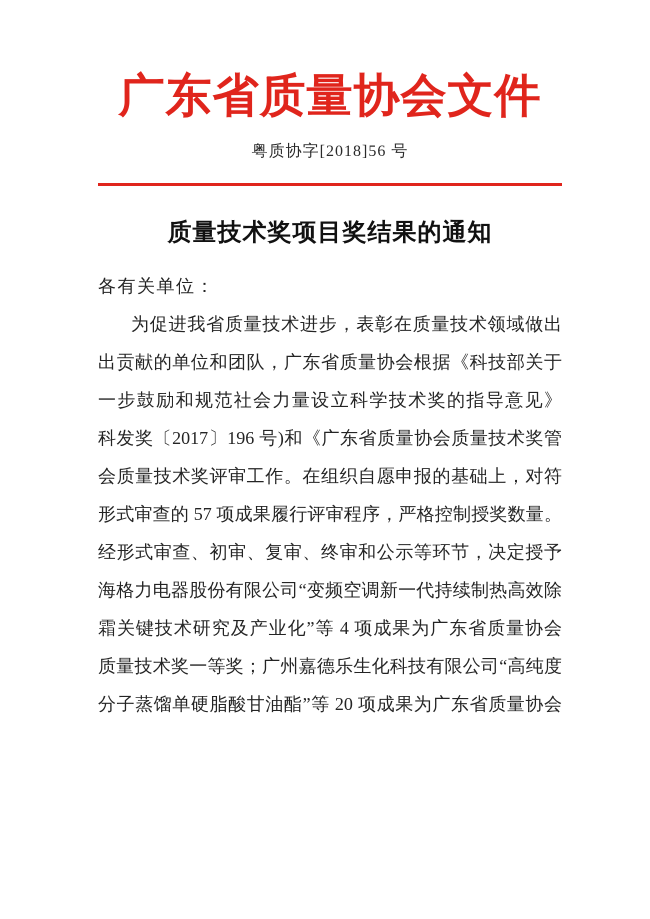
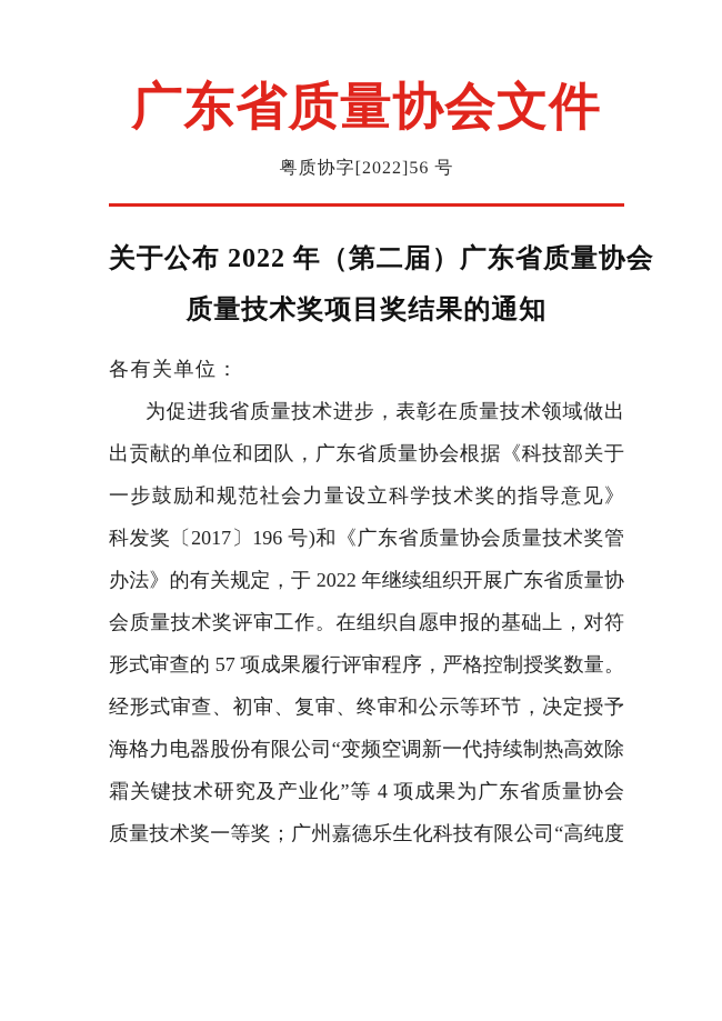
  广东省质量协会文件
- 粤质协字[2018]56 号
+ 粤质协字[2022]56 号
+ 关于公布 2022 年（第二届）广东省质量协会
  质量技术奖项目奖结果的通知
  各有关单位：
  为促进我省质量技术进步，表彰在质量技术领域做出
  出贡献的单位和团队，广东省质量协会根据《科技部关于
  一步鼓励和规范社会力量设立科学技术奖的指导意见》
  科发奖〔2017〕196 号)和《广东省质量协会质量技术奖管
+ 办法》的有关规定，于 2022 年继续组织开展广东省质量协
  会质量技术奖评审工作。在组织自愿申报的基础上，对符
  形式审查的 57 项成果履行评审程序，严格控制授奖数量。
  经形式审查、初审、复审、终审和公示等环节，决定授予
  海格力电器股份有限公司“变频空调新一代持续制热高效除
  霜关键技术研究及产业化”等 4 项成果为广东省质量协会
  质量技术奖一等奖；广州嘉德乐生化科技有限公司“高纯度
- 分子蒸馏单硬脂酸甘油酯”等 20 项成果为广东省质量协会
